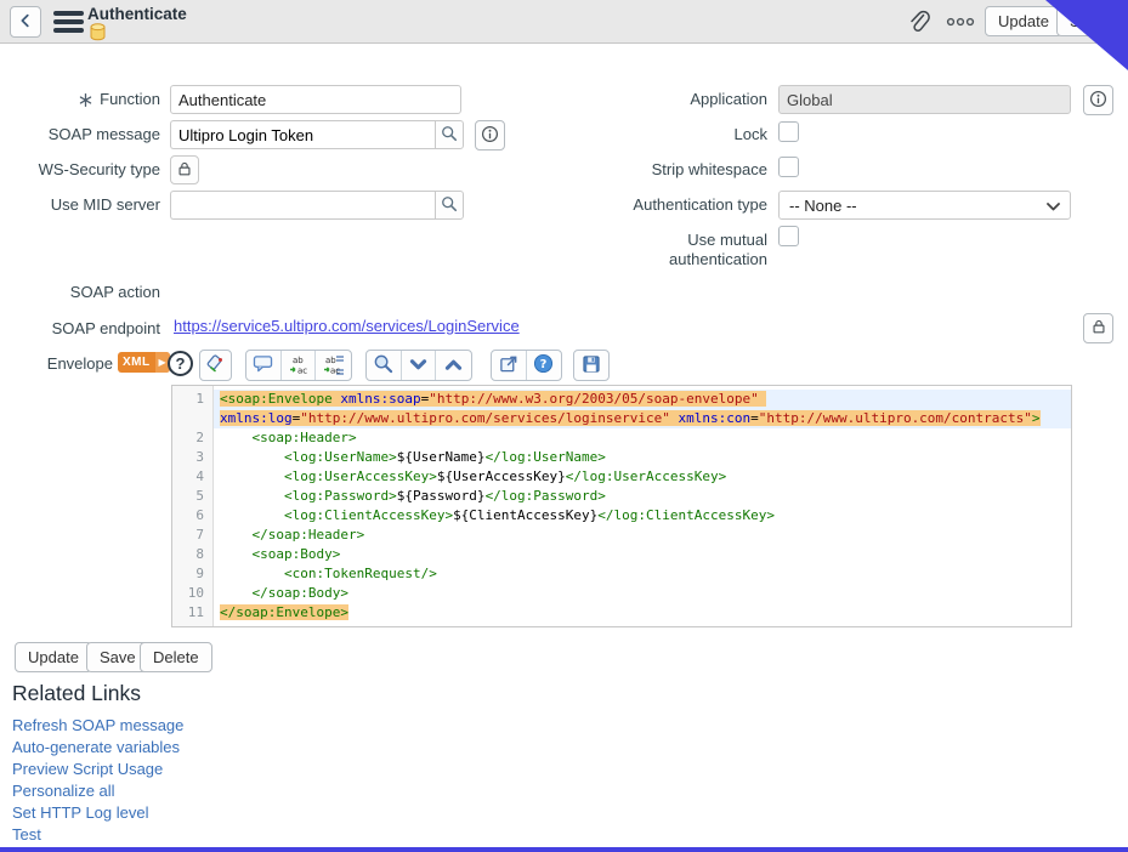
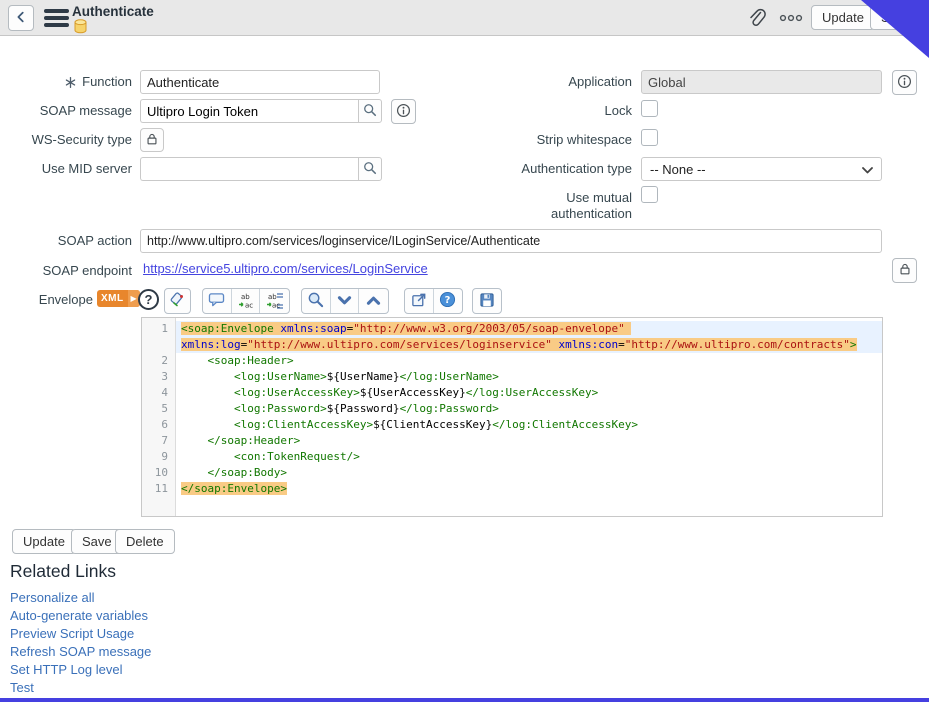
  Authenticate
  Update
  Function
  SOAP message
  WS-Security type
  Use MID server
  Authenticate
  Ultipro Login Token
  Application
  Lock
  Strip whitespace
  Authentication type
  Use mutual authentication
  Global
  -- None --
  SOAP action
+ http://www.ultipro.com/services/loginservice/ILoginService/Authenticate
  SOAP endpoint
  https://service5.ultipro.com/services/LoginService
  Envelope
  XML
  ▶
  ?
  ab
  ac
  ab
  ac
  ?
  1
  <soap:Envelope xmlns:soap="http://www.w3.org/2003/05/soap-envelope" xmlns:log="http://www.ultipro.com/services/loginservice" xmlns:con="http://www.ultipro.com/contracts">
  2
  <soap:Header>
  3
  <log:UserName>${UserName}</log:UserName>
  4
  <log:UserAccessKey>${UserAccessKey}</log:UserAccessKey>
  5
  <log:Password>${Password}</log:Password>
  6
  <log:ClientAccessKey>${ClientAccessKey}</log:ClientAccessKey>
  7
  </soap:Header>
- 8
- <soap:Body>
  9
  <con:TokenRequest/>
  10
  </soap:Body>
  11
  </soap:Envelope>
  Update
  Save
  Delete
  Related Links
- Refresh SOAP message
+ Personalize all
  Auto-generate variables
  Preview Script Usage
- Personalize all
+ Refresh SOAP message
  Set HTTP Log level
  Test
